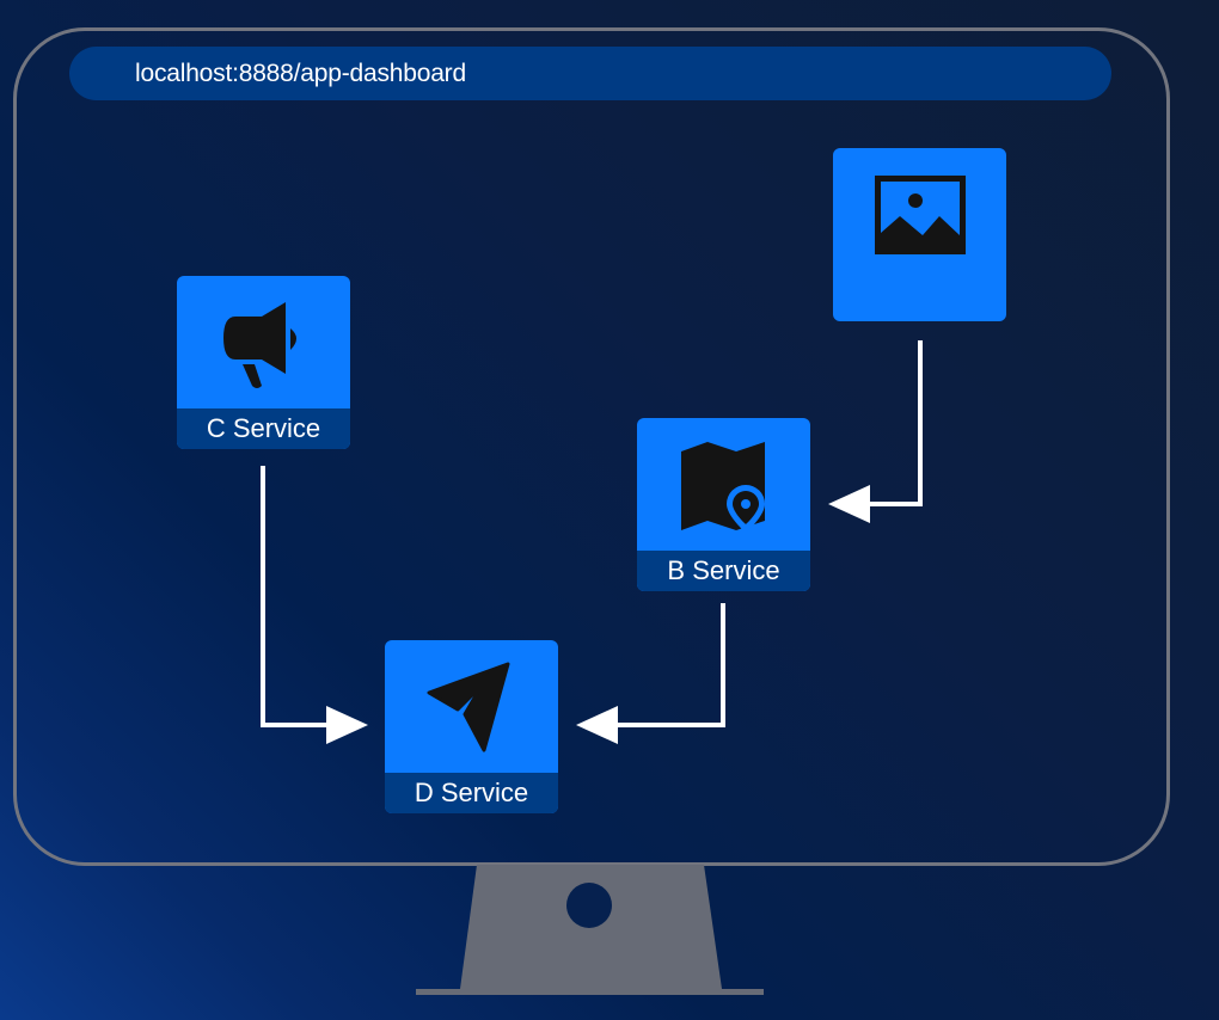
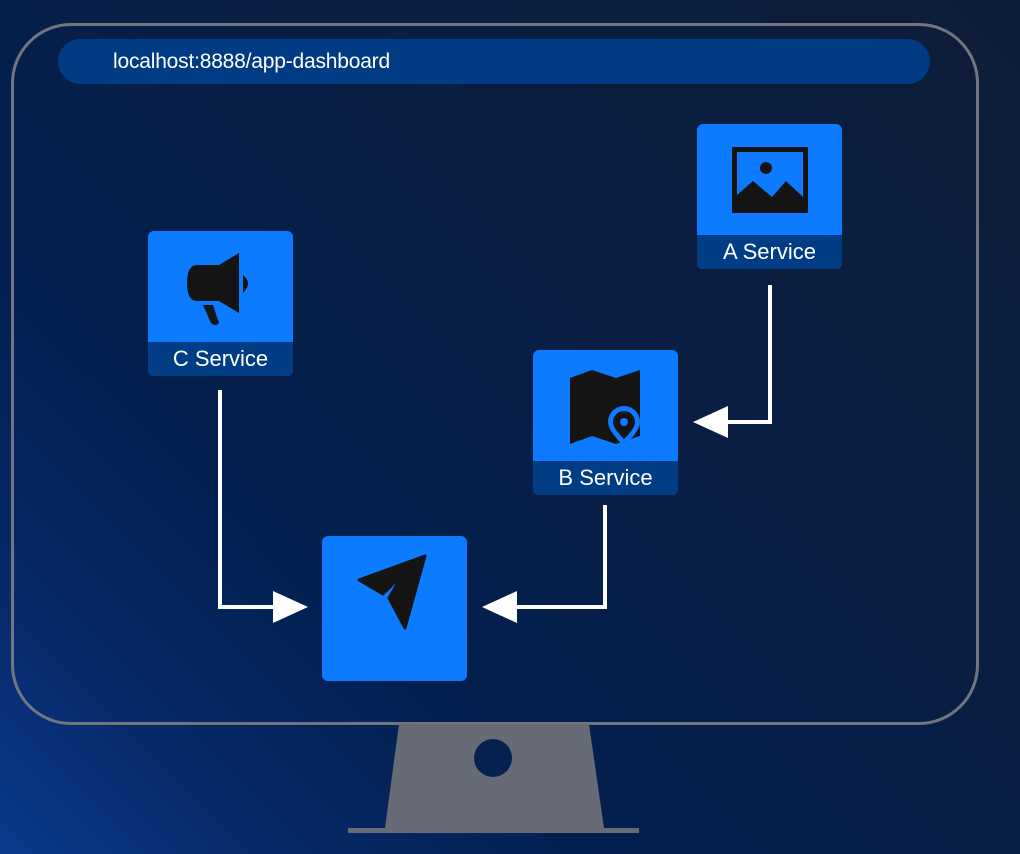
  localhost:8888/app-dashboard
+ A Service
  C Service
  B Service
- D Service
